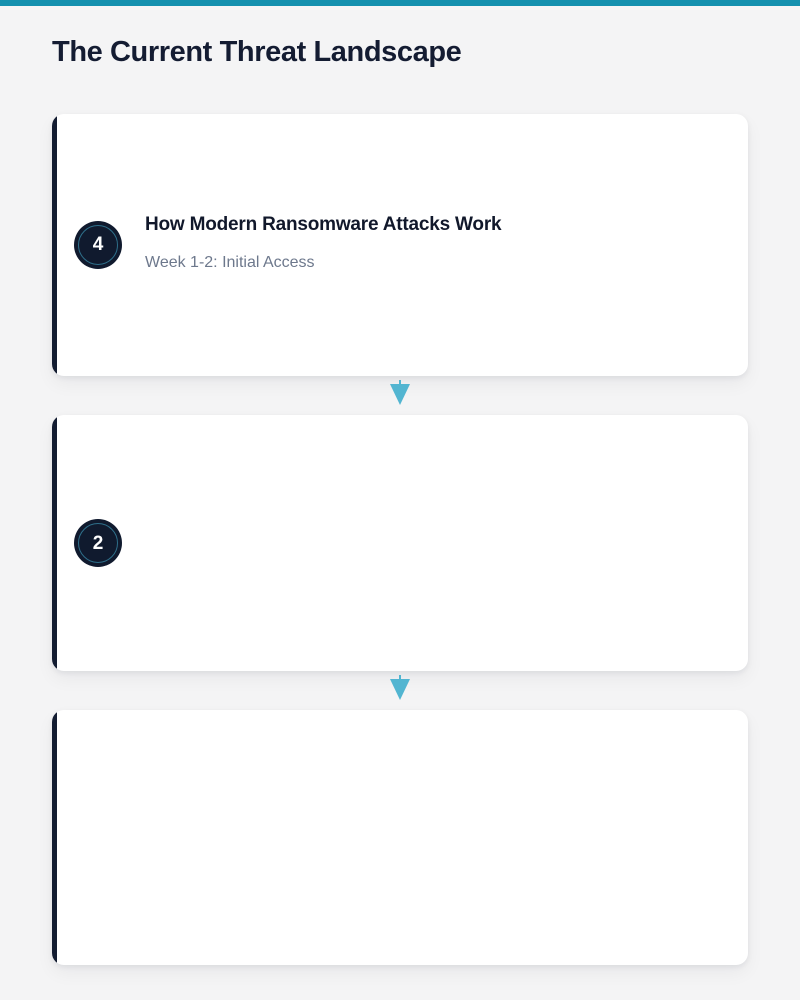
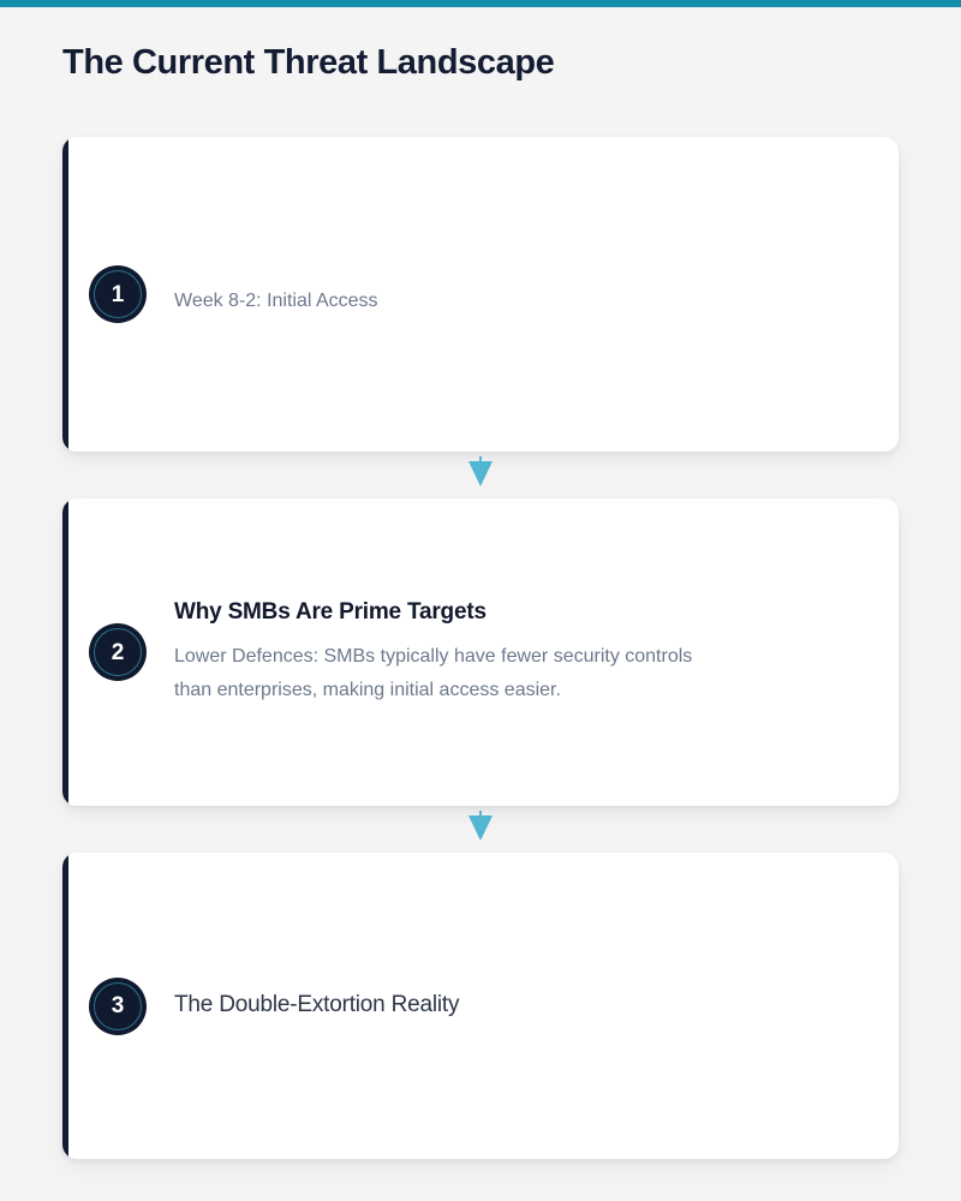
  The Current Threat Landscape
- 4
+ 1
- How Modern Ransomware Attacks Work
- Week 1-2: Initial Access
+ Week 8-2: Initial Access
  2
+ Why SMBs Are Prime Targets
+ Lower Defences: SMBs typically have fewer security controls than enterprises, making initial access easier.
+ 3
+ The Double-Extortion Reality
